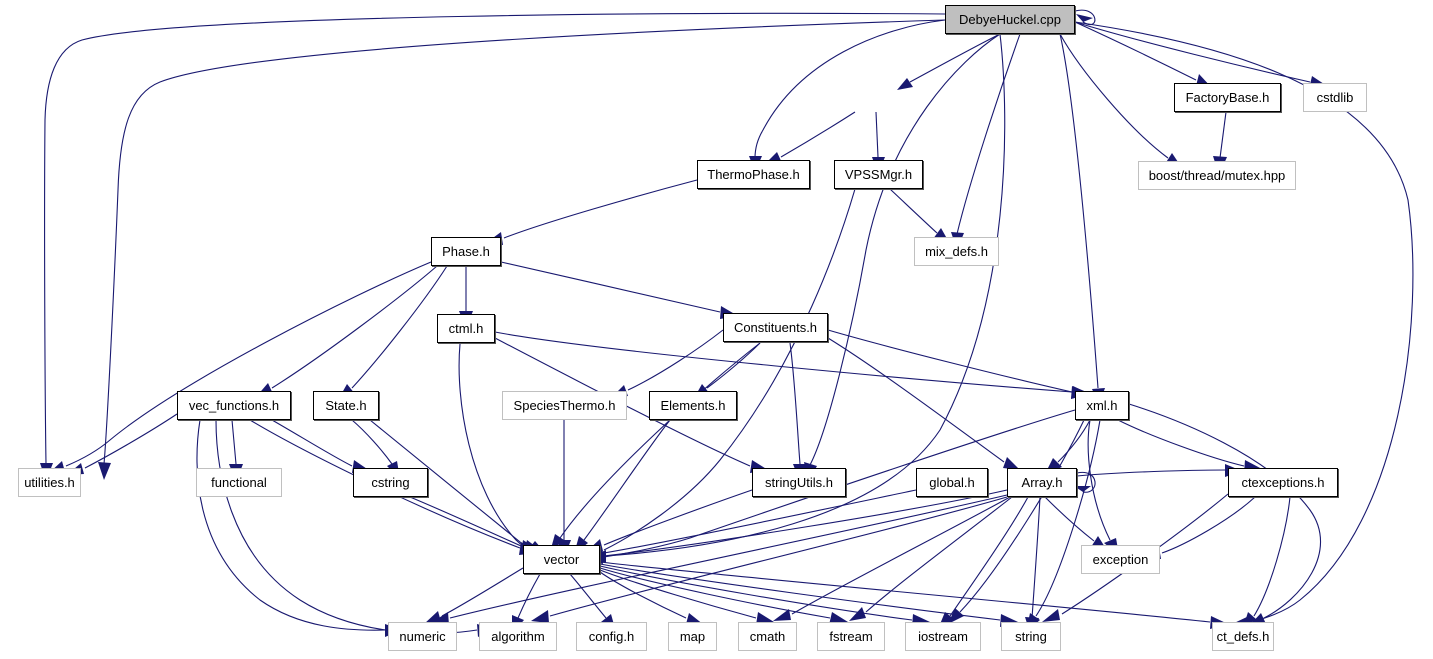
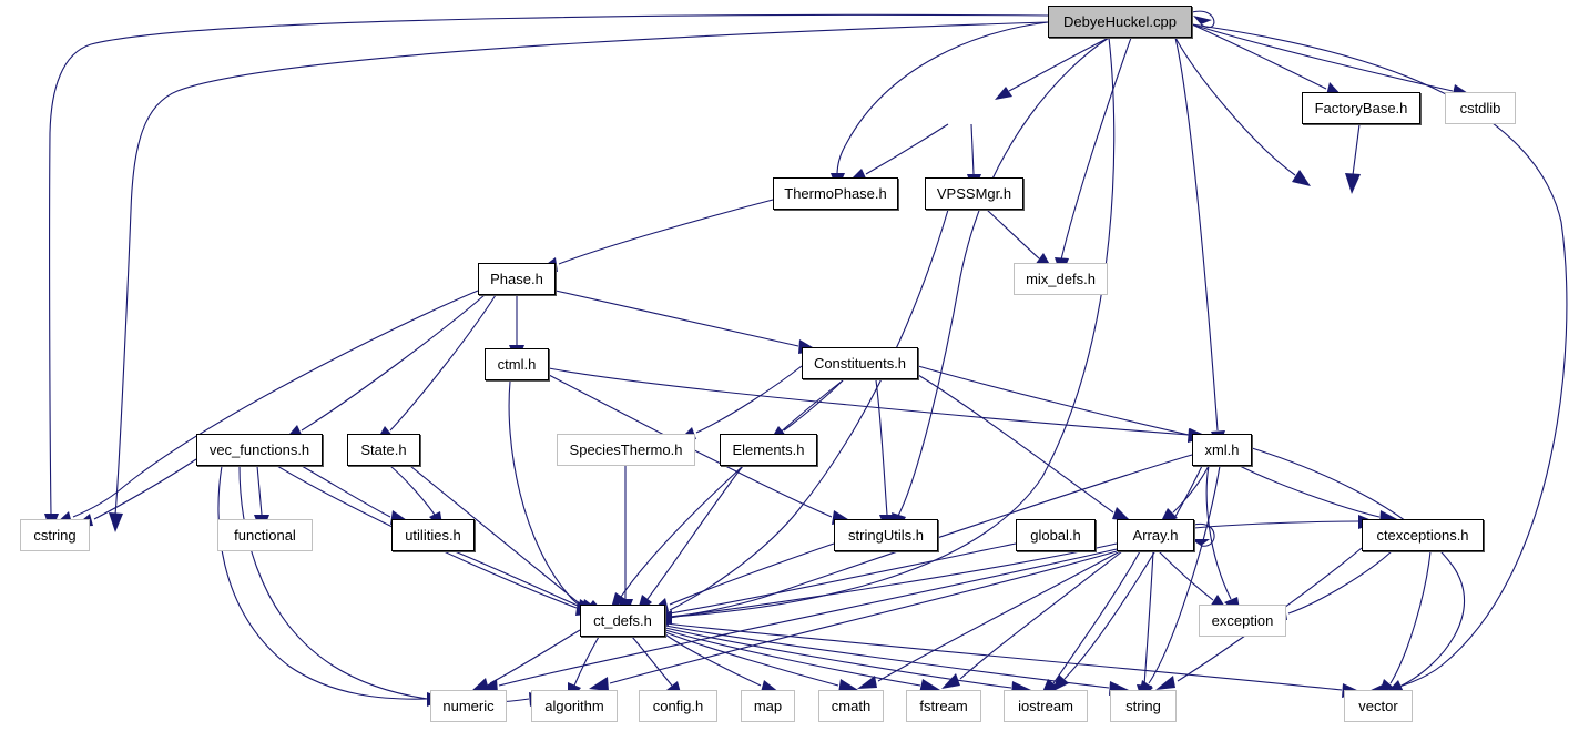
  DebyeHuckel.cpp
  FactoryBase.h
  cstdlib
  ThermoPhase.h
  VPSSMgr.h
- boost/thread/mutex.hpp
  Phase.h
  mix_defs.h
  ctml.h
  Constituents.h
  vec_functions.h
  State.h
  SpeciesThermo.h
  Elements.h
  xml.h
- utilities.h
+ cstring
  functional
- cstring
+ utilities.h
  stringUtils.h
  global.h
  Array.h
  ctexceptions.h
- vector
+ ct_defs.h
  exception
  numeric
  algorithm
  config.h
  map
  cmath
  fstream
  iostream
  string
- ct_defs.h
+ vector
